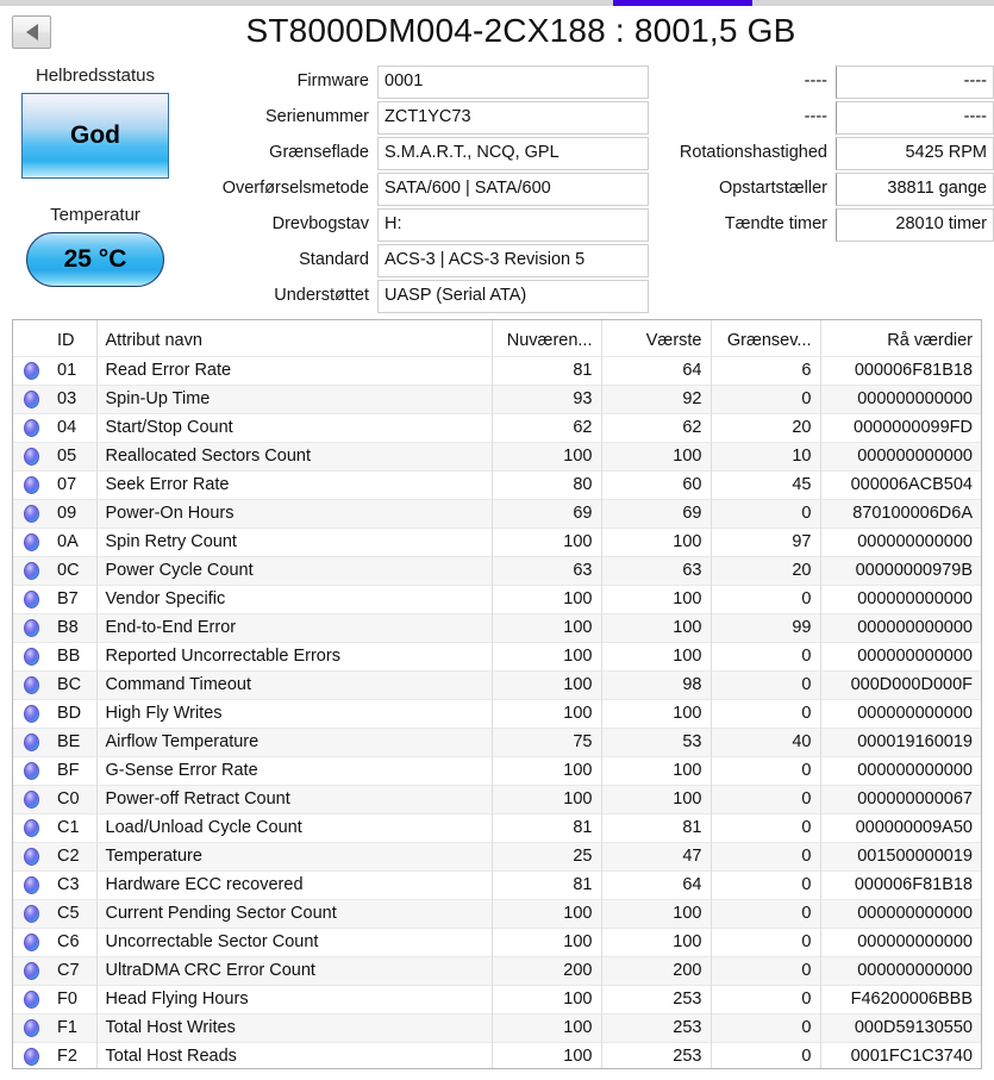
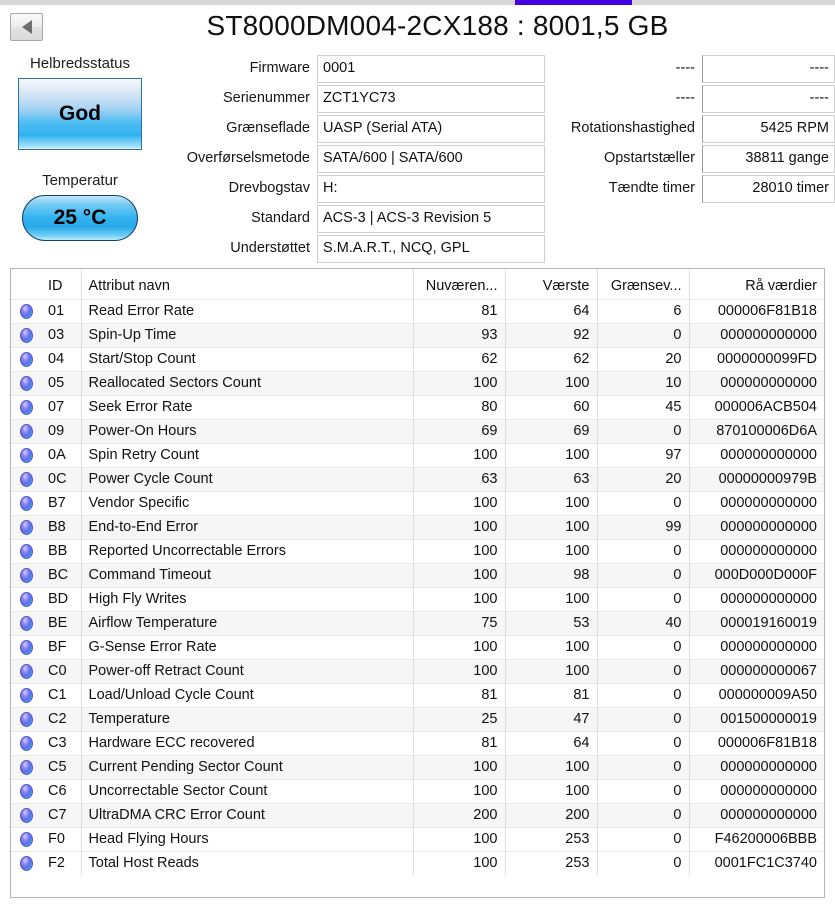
  ST8000DM004-2CX188 : 8001,5 GB
  Helbredsstatus
  God
  Temperatur
  25 °C
  Firmware
  0001
  Serienummer
  ZCT1YC73
  Grænseflade
- S.M.A.R.T., NCQ, GPL
+ UASP (Serial ATA)
  Overførselsmetode
  SATA/600 | SATA/600
  Drevbogstav
  H:
  Standard
  ACS-3 | ACS-3 Revision 5
  Understøttet
- UASP (Serial ATA)
+ S.M.A.R.T., NCQ, GPL
  ----
  ----
  ----
  ----
  Rotationshastighed
  5425 RPM
  Opstartstæller
  38811 gange
  Tændte timer
  28010 timer
  	ID	Attribut navn	Nuværen...	Værste	Grænsev...	Rå værdier
  	01	Read Error Rate	81	64	6	000006F81B18
  	03	Spin-Up Time	93	92	0	000000000000
  	04	Start/Stop Count	62	62	20	0000000099FD
  	05	Reallocated Sectors Count	100	100	10	000000000000
  	07	Seek Error Rate	80	60	45	000006ACB504
  	09	Power-On Hours	69	69	0	870100006D6A
  	0A	Spin Retry Count	100	100	97	000000000000
  	0C	Power Cycle Count	63	63	20	00000000979B
  	B7	Vendor Specific	100	100	0	000000000000
  	B8	End-to-End Error	100	100	99	000000000000
  	BB	Reported Uncorrectable Errors	100	100	0	000000000000
  	BC	Command Timeout	100	98	0	000D000D000F
  	BD	High Fly Writes	100	100	0	000000000000
  	BE	Airflow Temperature	75	53	40	000019160019
  	BF	G-Sense Error Rate	100	100	0	000000000000
  	C0	Power-off Retract Count	100	100	0	000000000067
  	C1	Load/Unload Cycle Count	81	81	0	000000009A50
  	C2	Temperature	25	47	0	001500000019
  	C3	Hardware ECC recovered	81	64	0	000006F81B18
  	C5	Current Pending Sector Count	100	100	0	000000000000
  	C6	Uncorrectable Sector Count	100	100	0	000000000000
  	C7	UltraDMA CRC Error Count	200	200	0	000000000000
  	F0	Head Flying Hours	100	253	0	F46200006BBB
- 	F1	Total Host Writes	100	253	0	000D59130550
  	F2	Total Host Reads	100	253	0	0001FC1C3740
